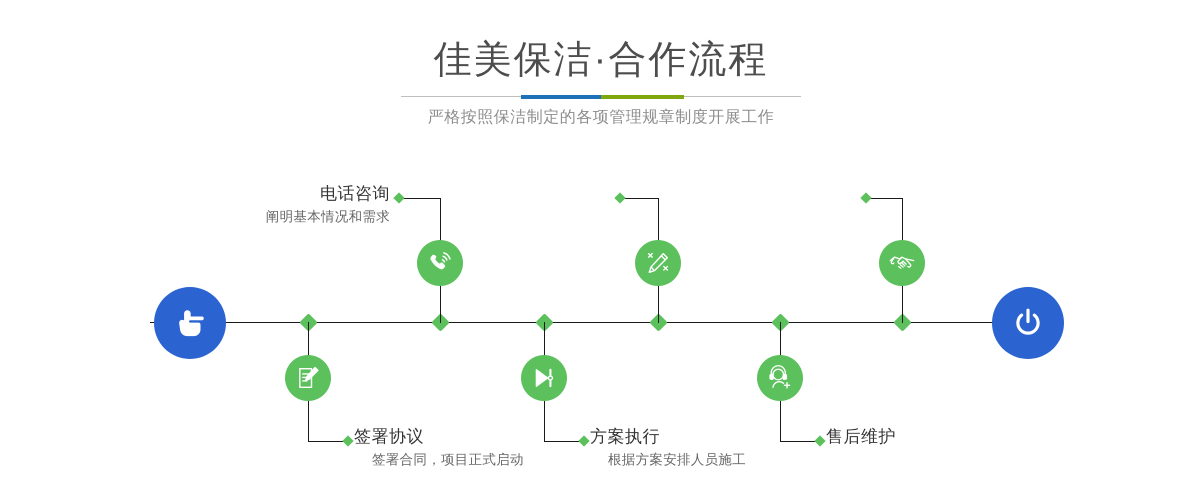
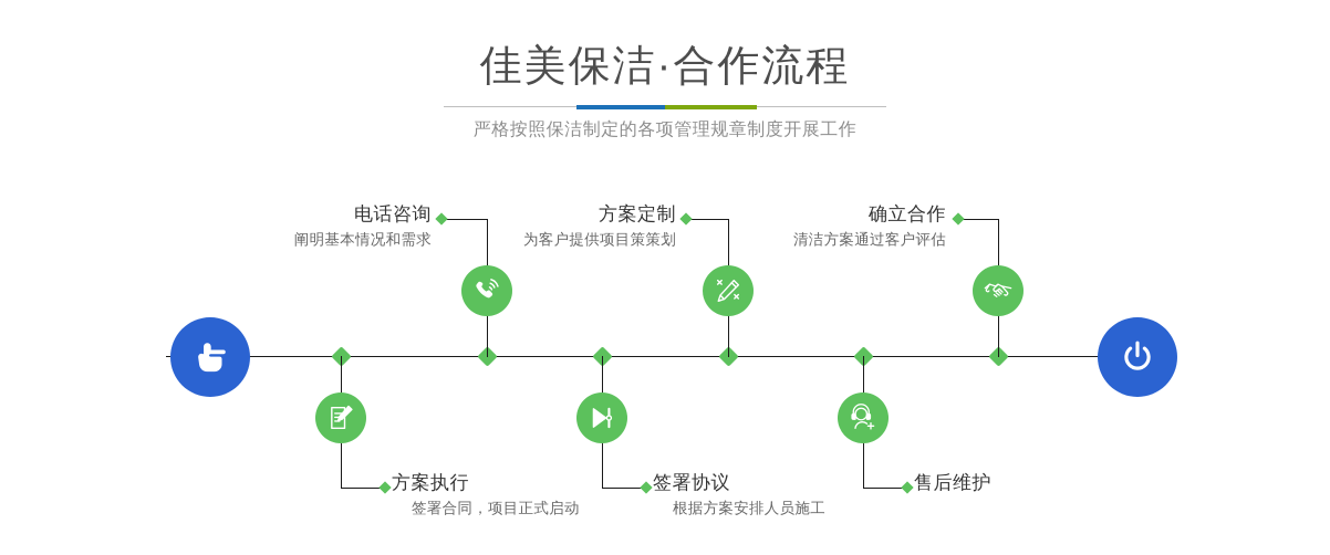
  佳美保洁·合作流程
  严格按照保洁制定的各项管理规章制度开展工作
  电话咨询
  阐明基本情况和需求
+ 方案定制
+ 为客户提供项目策策划
+ 确立合作
+ 清洁方案通过客户评估
- 签署协议
+ 方案执行
  签署合同，项目正式启动
- 方案执行
+ 签署协议
  根据方案安排人员施工
  售后维护
